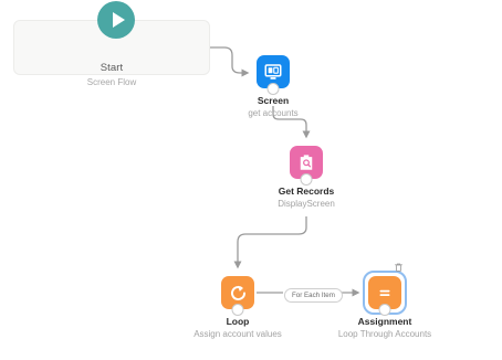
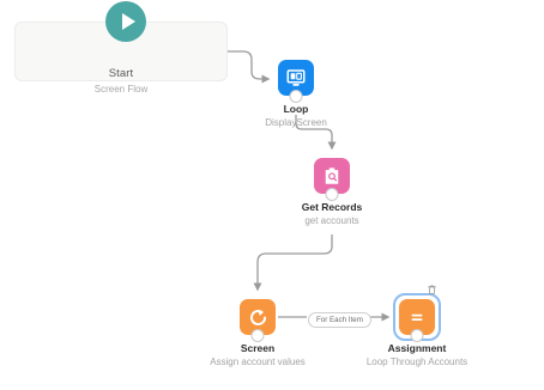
  Start
  Screen Flow
- Screen
+ Loop
- get accounts
+ DisplayScreen
  Get Records
- DisplayScreen
+ get accounts
- Loop
+ Screen
  Assign account values
  Assignment
  Loop Through Accounts
